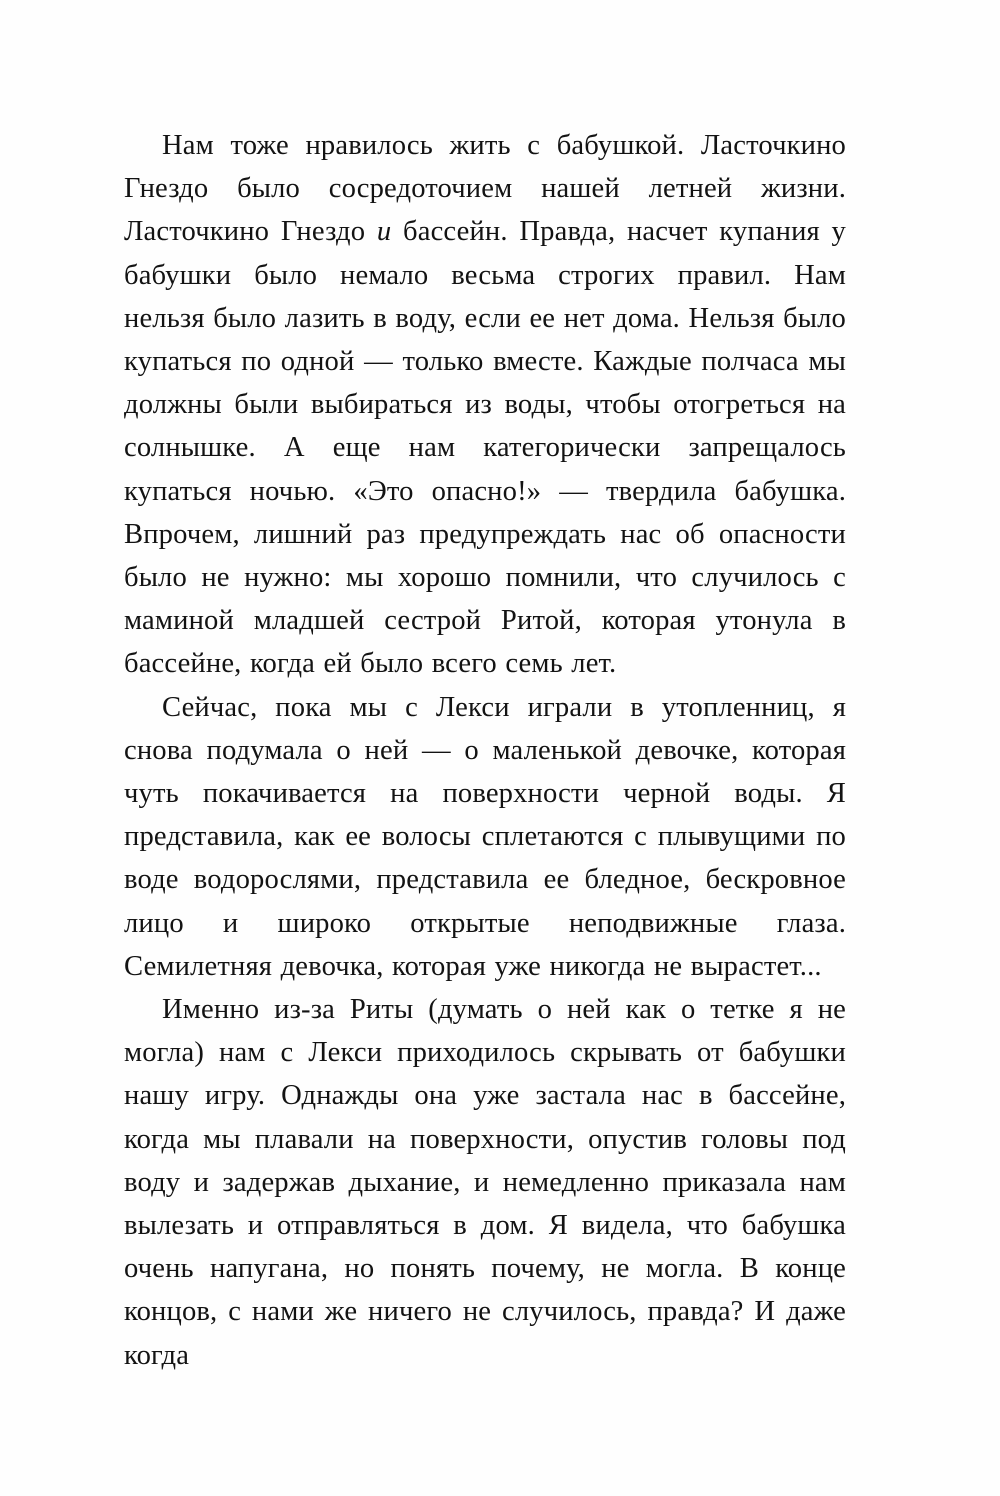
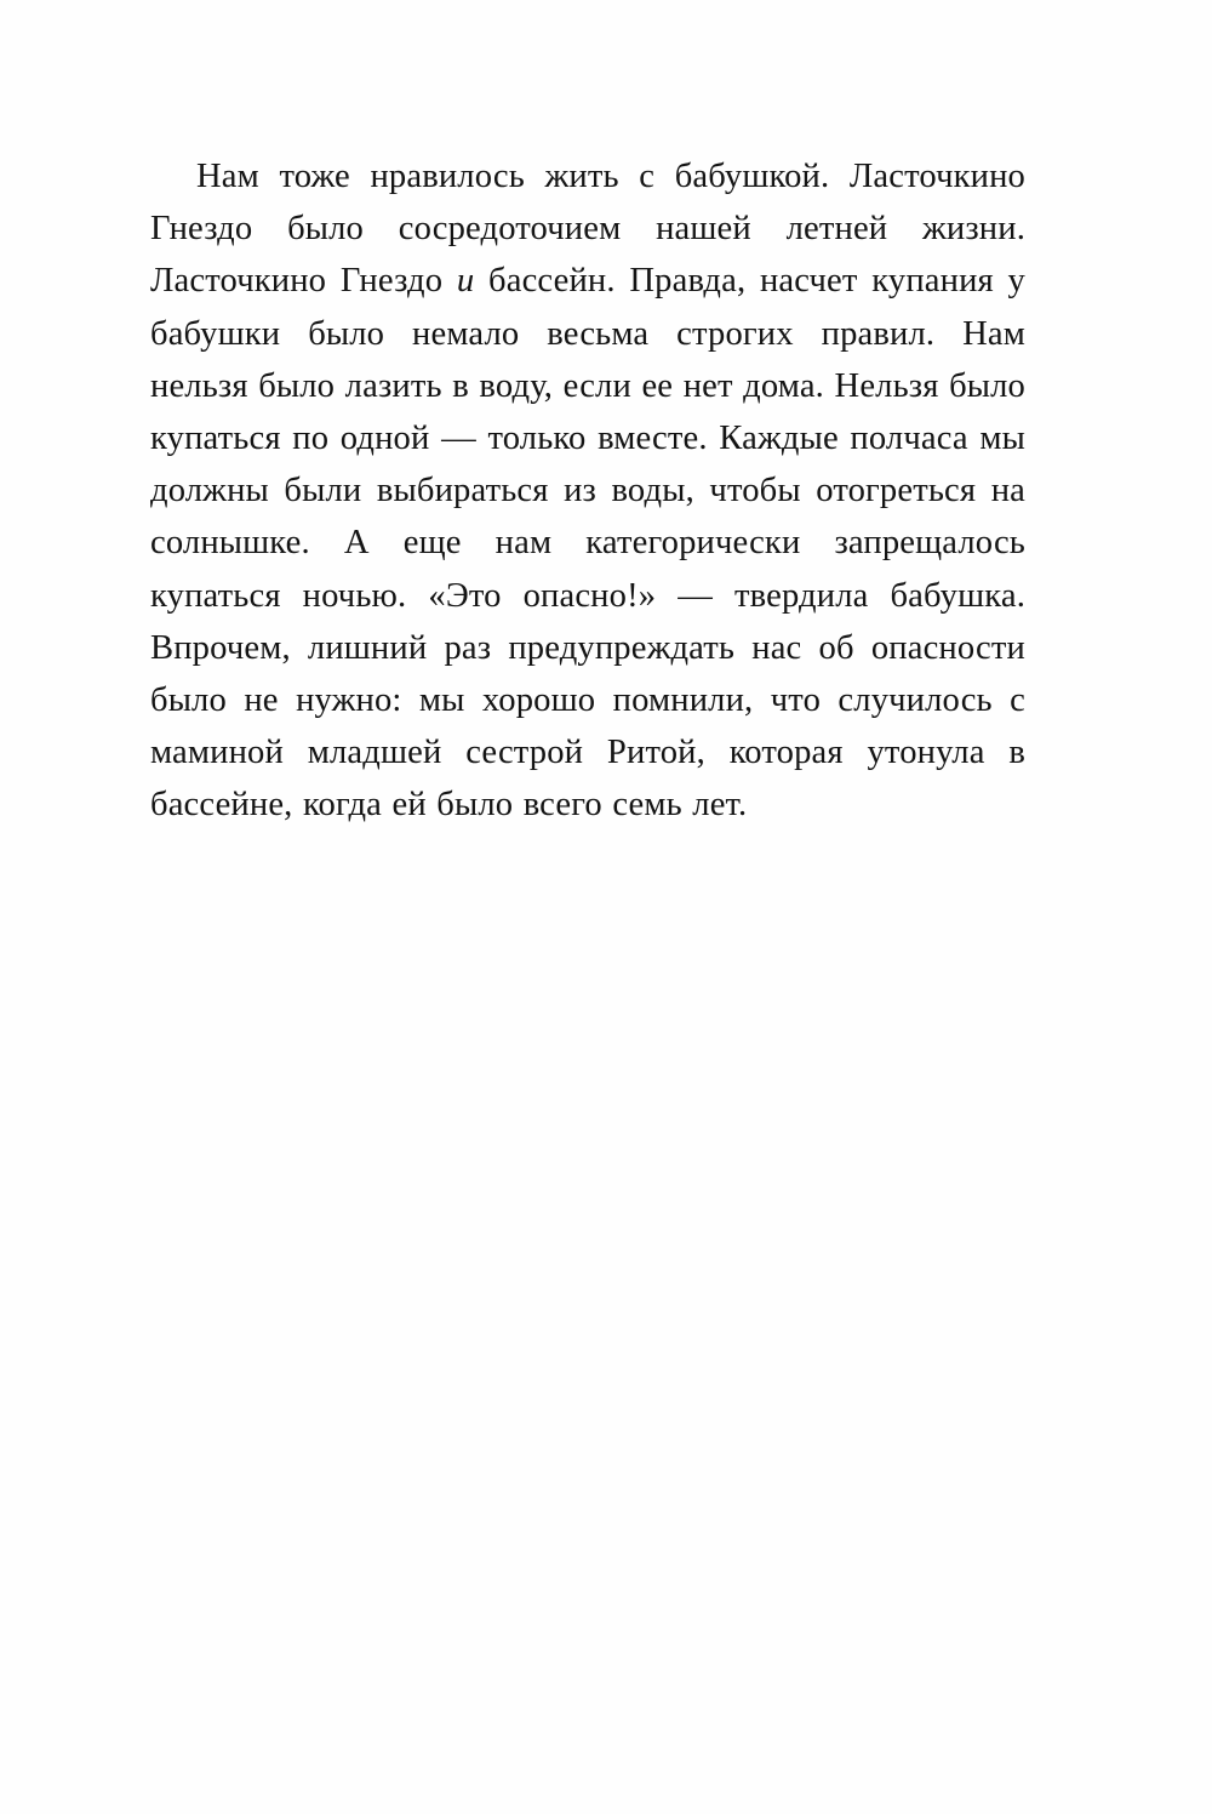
  Нам тоже нравилось жить с бабушкой. Ласточ­кино Гнездо было сосредоточием нашей летней жизни. Ласточкино Гнездо и бассейн. Правда, насчет купания у бабушки было немало весьма строгих правил. Нам нельзя было лазить в воду, если ее нет дома. Нельзя было купаться по од­ной — только вместе. Каждые полчаса мы должны были выбираться из воды, чтобы отогреться на солнышке. А еще нам категорически запрещалось купаться ночью. «Это опасно!» — твердила бабуш­ка. Впрочем, лишний раз предупреждать нас об опасности было не нужно: мы хорошо помнили, что случилось с маминой младшей сестрой Ри­той, которая утонула в бассейне, когда ей было всего семь лет.
- Сейчас, пока мы с Лекси играли в утопленниц, я снова подумала о ней — о маленькой девочке, ко­торая чуть покачивается на поверхности черной воды. Я представила, как ее волосы сплетаются с плывущими по воде водорослями, представила ее бледное, бескровное лицо и широко открытые неподвижные глаза. Семилетняя девочка, кото­рая уже никогда не вырастет...
- Именно из-за Риты (думать о ней как о тетке я не могла) нам с Лекси приходилось скрывать от бабушки нашу игру. Однажды она уже застала нас в бассейне, когда мы плавали на поверхности, опу­стив головы под воду и задержав дыхание, и не­медленно приказала нам вылезать и отправляться в дом. Я видела, что бабушка очень напугана, но понять почему, не могла. В конце концов, с нами же ничего не случилось, правда? И даже когда
